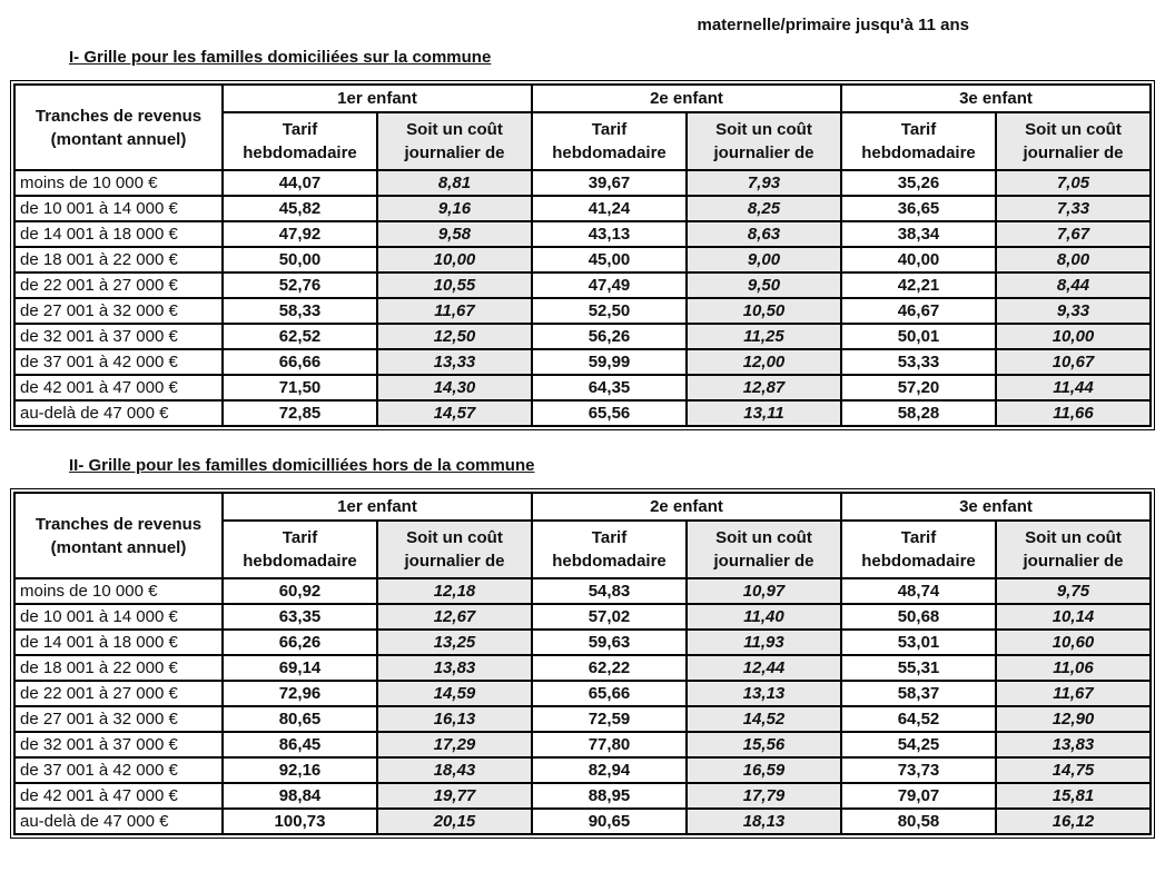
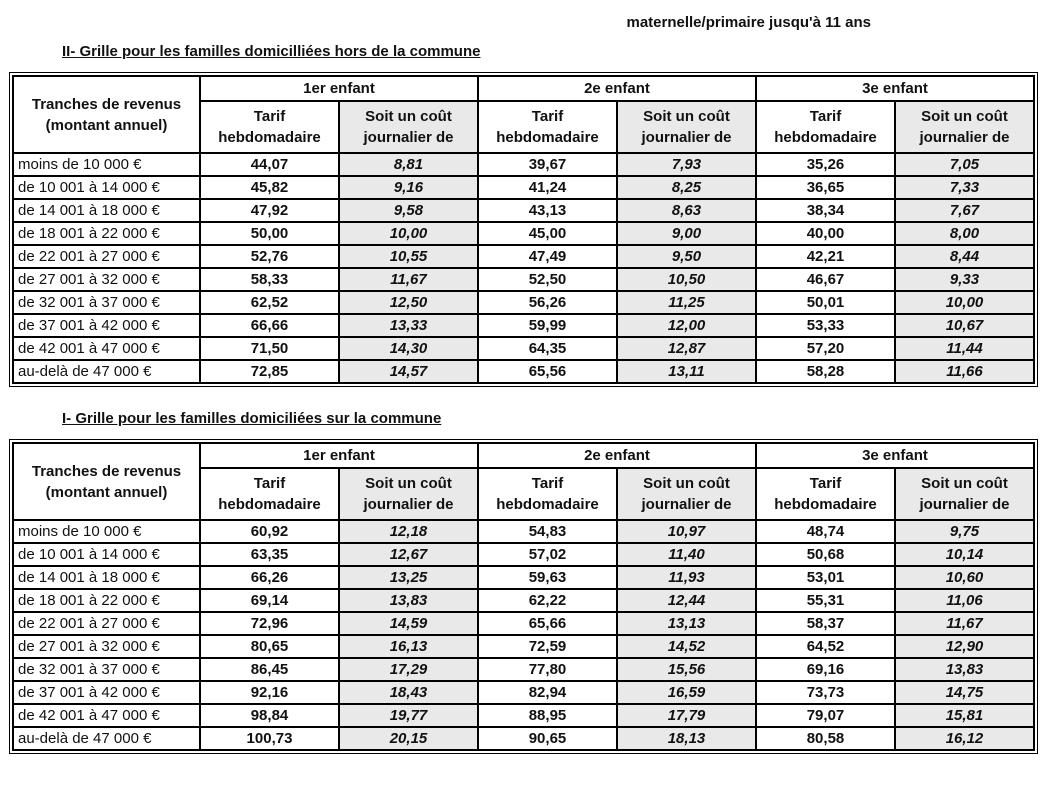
  maternelle/primaire jusqu'à 11 ans
- I- Grille pour les familles domiciliées sur la commune
+ II- Grille pour les familles domicilliées hors de la commune
  Tranches de revenus (montant annuel)	1er enfant	2e enfant	3e enfant
  Tarif hebdomadaire	Soit un coût journalier de	Tarif hebdomadaire	Soit un coût journalier de	Tarif hebdomadaire	Soit un coût journalier de
  moins de 10 000 €	44,07	8,81	39,67	7,93	35,26	7,05
  de 10 001 à 14 000 €	45,82	9,16	41,24	8,25	36,65	7,33
  de 14 001 à 18 000 €	47,92	9,58	43,13	8,63	38,34	7,67
  de 18 001 à 22 000 €	50,00	10,00	45,00	9,00	40,00	8,00
  de 22 001 à 27 000 €	52,76	10,55	47,49	9,50	42,21	8,44
  de 27 001 à 32 000 €	58,33	11,67	52,50	10,50	46,67	9,33
  de 32 001 à 37 000 €	62,52	12,50	56,26	11,25	50,01	10,00
  de 37 001 à 42 000 €	66,66	13,33	59,99	12,00	53,33	10,67
  de 42 001 à 47 000 €	71,50	14,30	64,35	12,87	57,20	11,44
  au-delà de 47 000 €	72,85	14,57	65,56	13,11	58,28	11,66
- II- Grille pour les familles domicilliées hors de la commune
+ I- Grille pour les familles domiciliées sur la commune
  Tranches de revenus (montant annuel)	1er enfant	2e enfant	3e enfant
  Tarif hebdomadaire	Soit un coût journalier de	Tarif hebdomadaire	Soit un coût journalier de	Tarif hebdomadaire	Soit un coût journalier de
  moins de 10 000 €	60,92	12,18	54,83	10,97	48,74	9,75
  de 10 001 à 14 000 €	63,35	12,67	57,02	11,40	50,68	10,14
  de 14 001 à 18 000 €	66,26	13,25	59,63	11,93	53,01	10,60
  de 18 001 à 22 000 €	69,14	13,83	62,22	12,44	55,31	11,06
  de 22 001 à 27 000 €	72,96	14,59	65,66	13,13	58,37	11,67
  de 27 001 à 32 000 €	80,65	16,13	72,59	14,52	64,52	12,90
- de 32 001 à 37 000 €	86,45	17,29	77,80	15,56	54,25	13,83
+ de 32 001 à 37 000 €	86,45	17,29	77,80	15,56	69,16	13,83
  de 37 001 à 42 000 €	92,16	18,43	82,94	16,59	73,73	14,75
  de 42 001 à 47 000 €	98,84	19,77	88,95	17,79	79,07	15,81
  au-delà de 47 000 €	100,73	20,15	90,65	18,13	80,58	16,12
